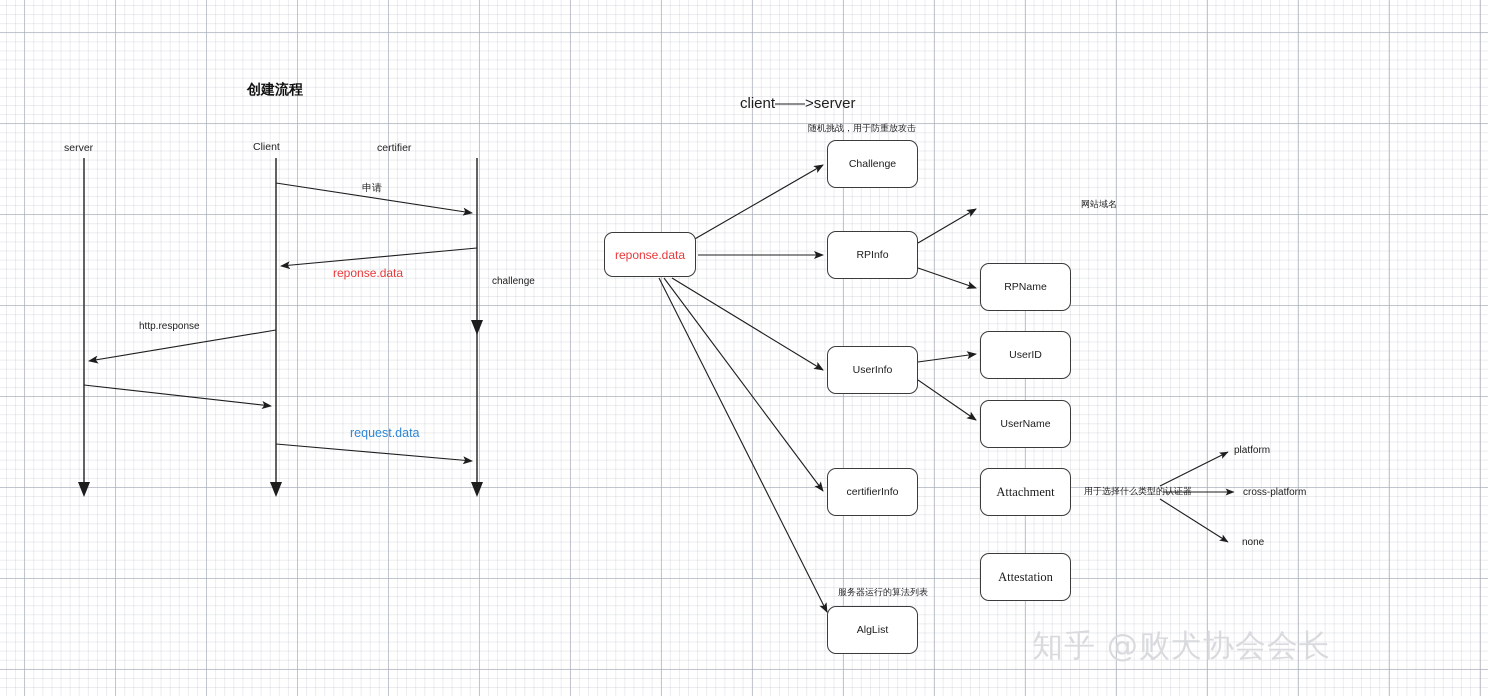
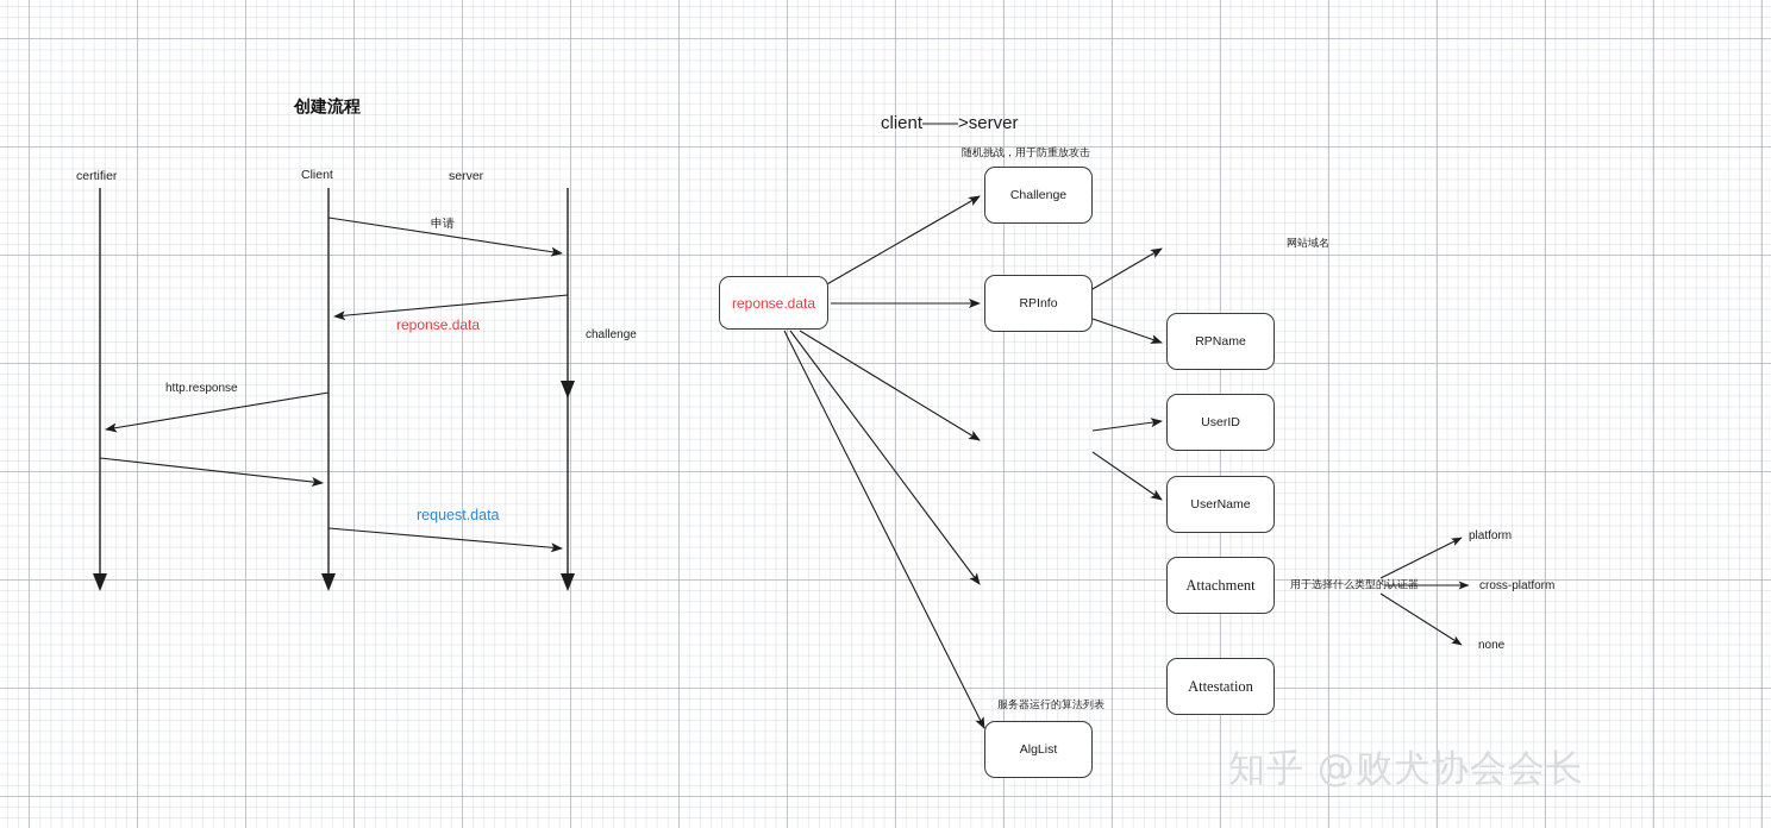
  创建流程
- server
+ certifier
  Client
- certifier
+ server
  申请
  reponse.data
  challenge
  http.response
  request.data
  client——>server
  随机挑战，用于防重放攻击
  服务器运行的算法列表
  网站域名
  用于选择什么类型的认证器
  reponse.data
  Challenge
  RPInfo
- UserInfo
- certifierInfo
  AlgList
  RPName
  UserID
  UserName
  Attachment
  Attestation
  platform
  cross-platform
  none
  知乎 @败犬协会会长
